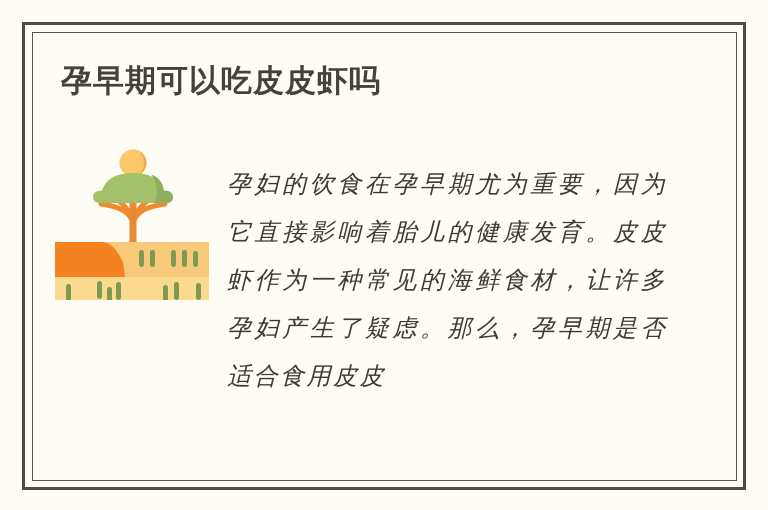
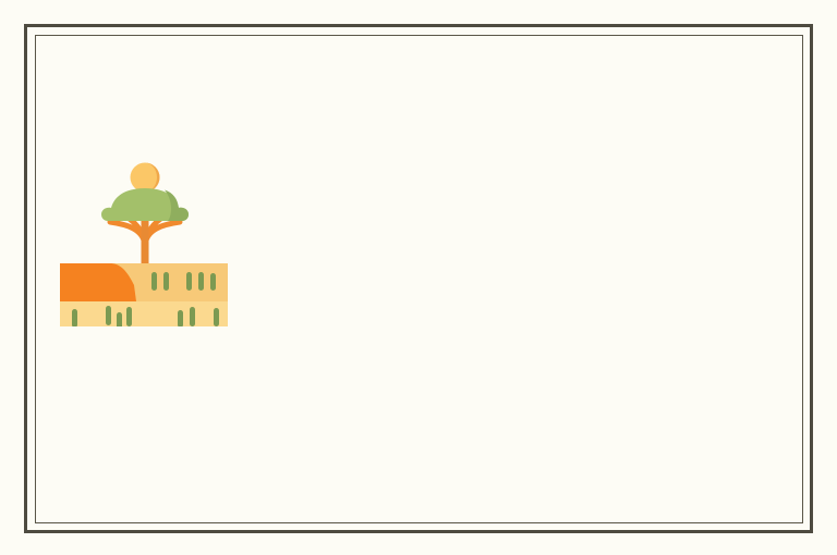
- 孕早期可以吃皮皮虾吗
- 孕妇的饮食在孕早期尤为重要，因为它直接影响着胎儿的健康发育。皮皮虾作为一种常见的海鲜食材，让许多孕妇产生了疑虑。那么，孕早期是否适合食用皮皮
